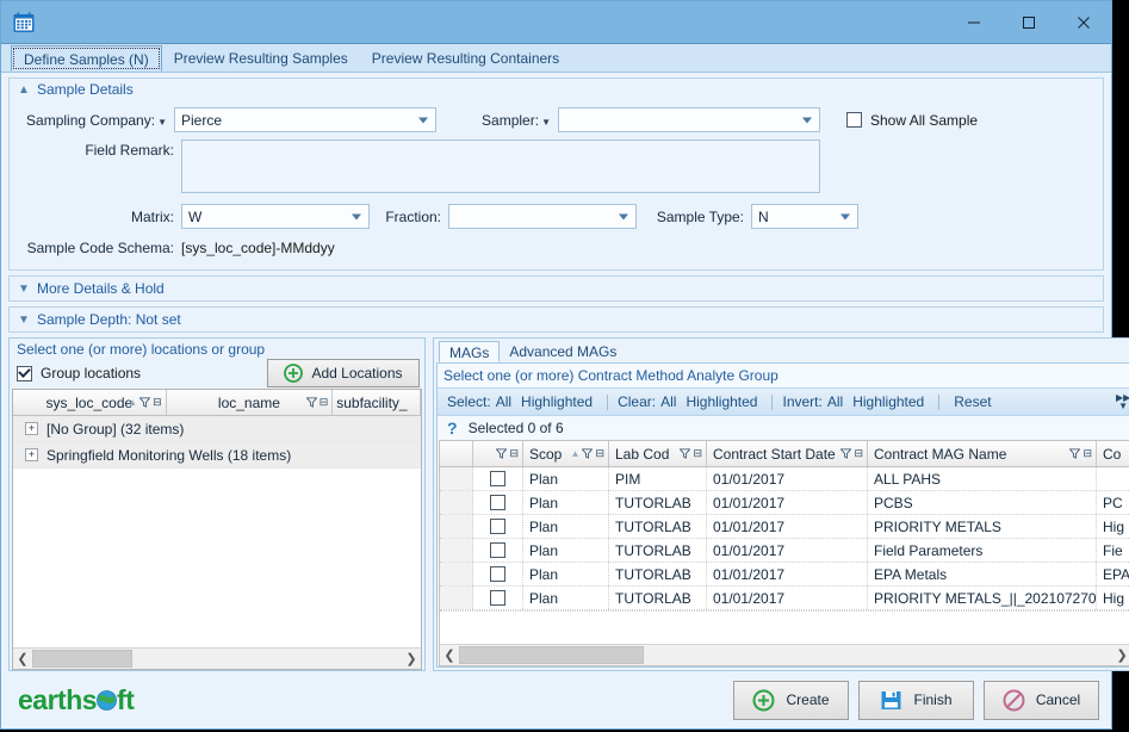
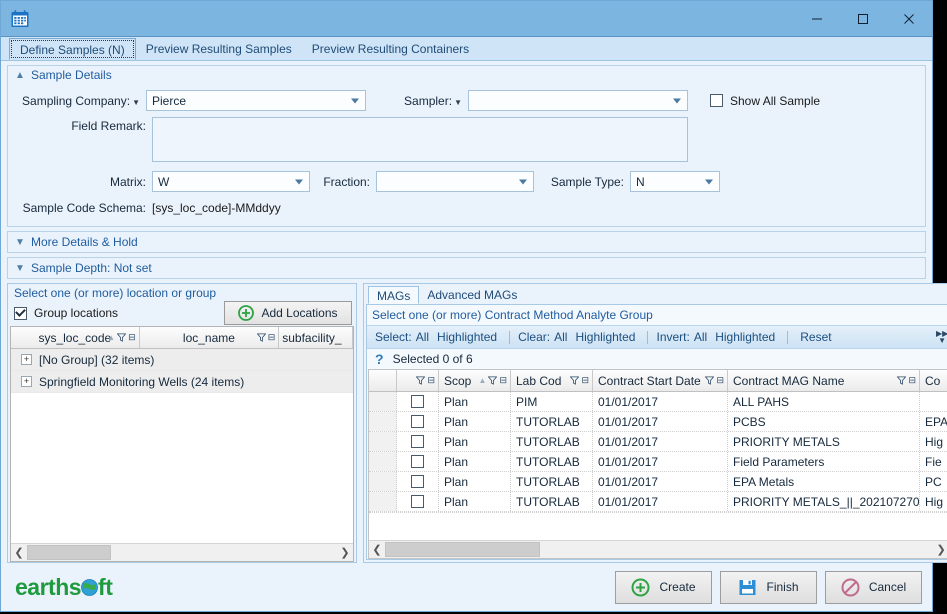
  Define Samples (N)
  Preview Resulting Samples
  Preview Resulting Containers
  ▲
  Sample Details
  Sampling Company: ▼
  Pierce
  Sampler: ▼
  Show All Sample
  Field Remark:
  Matrix:
  W
  Fraction:
  Sample Type:
  N
  Sample Code Schema:
  [sys_loc_code]-MMddyy
  ▼
  More Details & Hold
  ▼
  Sample Depth: Not set
- Select one (or more) locations or group
+ Select one (or more) location or group
  Group locations
  Add Locations
  sys_loc_code
  ▲
  ⊟
  loc_name
  ⊟
  subfacility_
  +
  [No Group] (32 items)
  +
- Springfield Monitoring Wells (18 items)
+ Springfield Monitoring Wells (24 items)
  ❮
  ❯
  MAGs
  Advanced MAGs
  Select one (or more) Contract Method Analyte Group
  Select:
  All
  Highlighted
  Clear:
  All
  Highlighted
  Invert:
  All
  Highlighted
  Reset
  ▶▶
  ▼
  ?
  Selected 0 of 6
  ⊟
  Scop
  ▲
  ⊟
  Lab Cod
  ⊟
  Contract Start Date
  ⊟
  Contract MAG Name
  ⊟
  Co
  Plan
  PIM
  01/01/2017
  ALL PAHS
  Plan
  TUTORLAB
  01/01/2017
  PCBS
- PC
+ EPA
  Plan
  TUTORLAB
  01/01/2017
  PRIORITY METALS
  Hig
  Plan
  TUTORLAB
  01/01/2017
  Field Parameters
  Fie
  Plan
  TUTORLAB
  01/01/2017
  EPA Metals
- EPA
+ PC
  Plan
  TUTORLAB
  01/01/2017
  PRIORITY METALS_||_202107270
  Hig
  ❮
  ❯
  earths
  ft
  Create
  Finish
  Cancel
